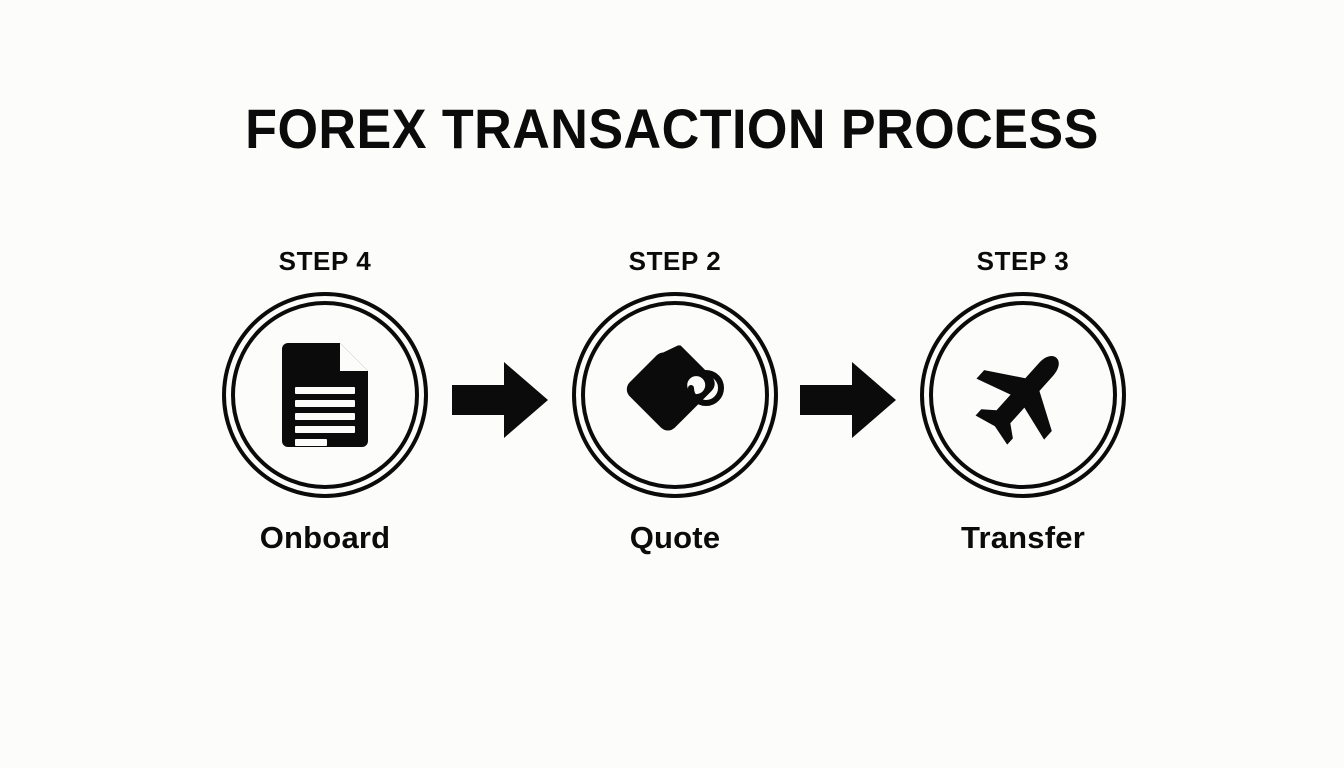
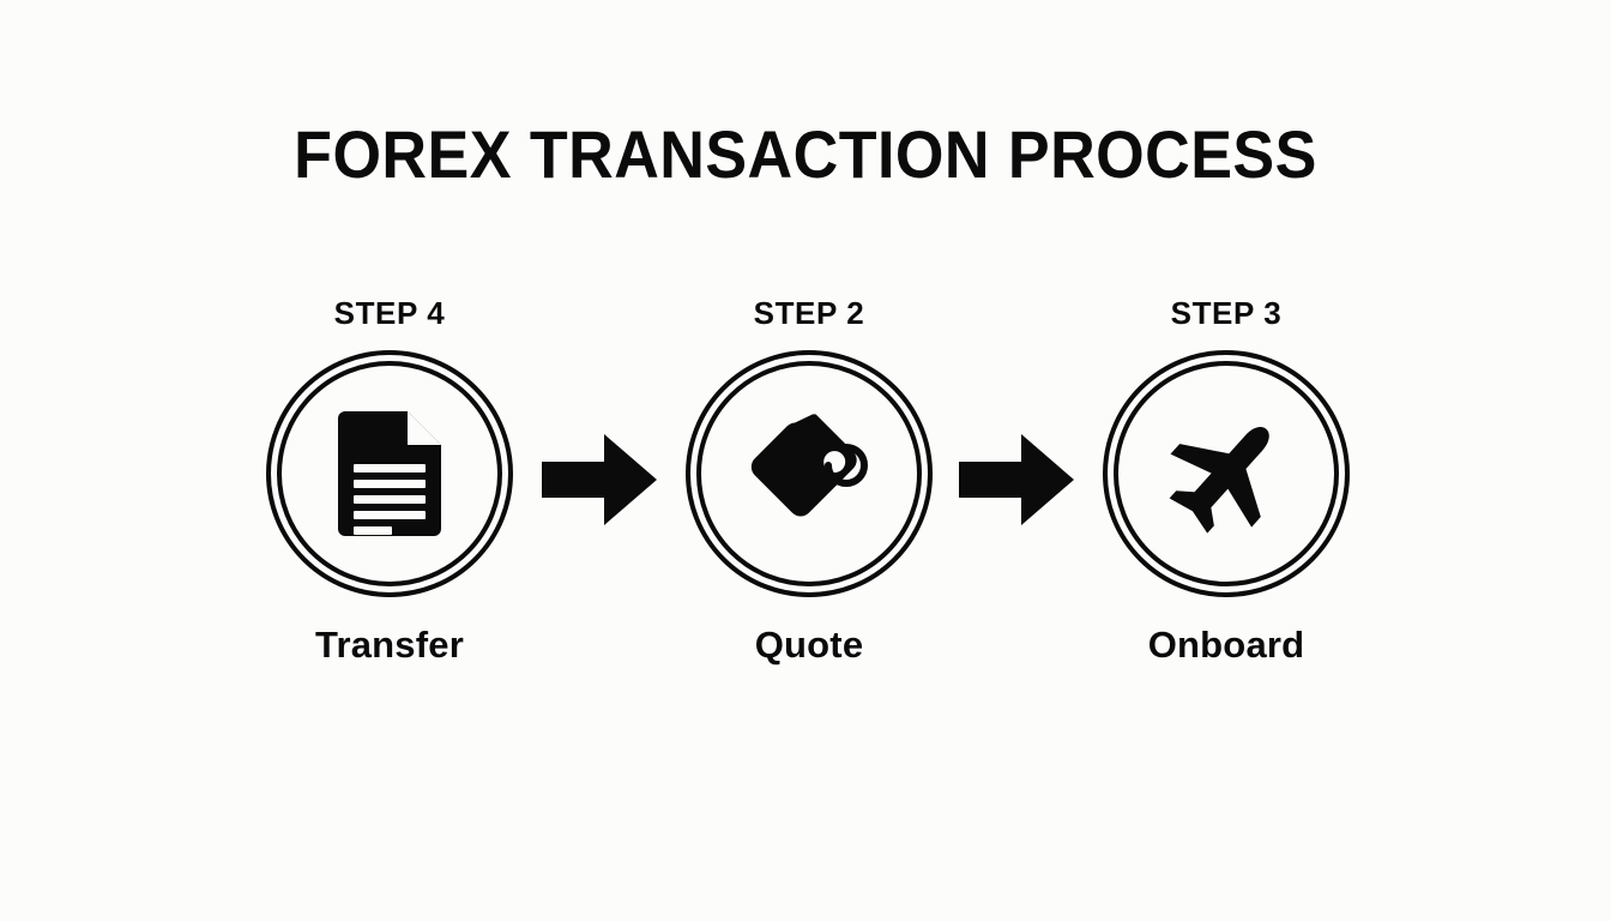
  FOREX TRANSACTION PROCESS
  STEP 4
- Onboard
+ Transfer
  STEP 2
  Quote
  STEP 3
- Transfer
+ Onboard
